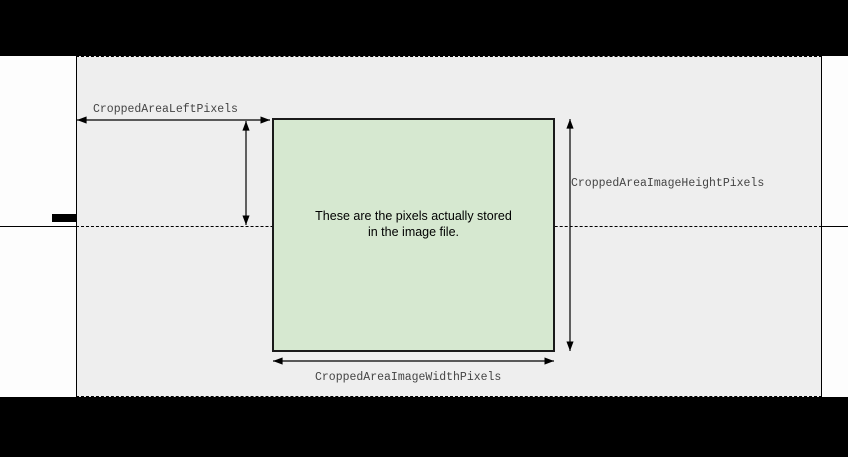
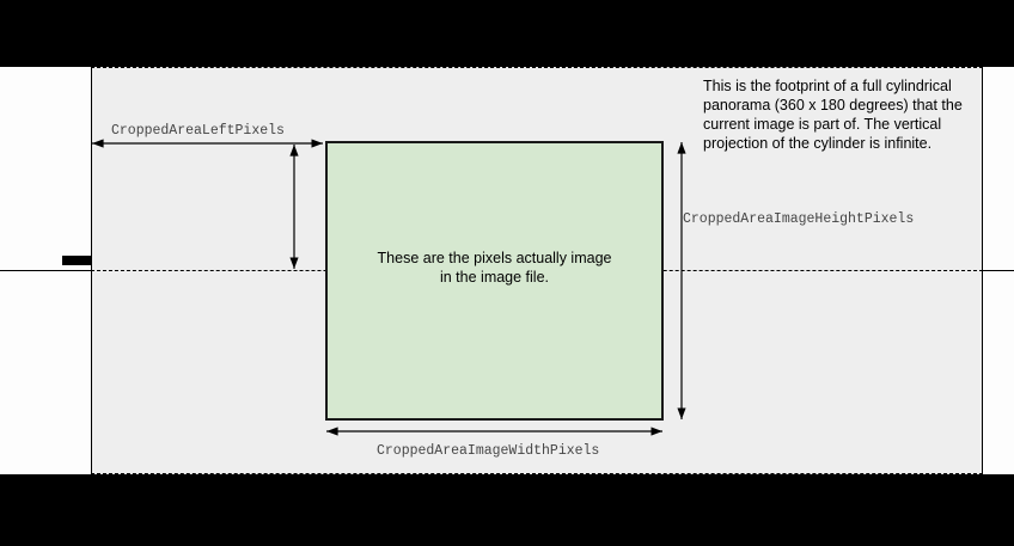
- These are the pixels actually stored
+ These are the pixels actually image
  in the image file.
+ This is the footprint of a full cylindrical
+ panorama (360 x 180 degrees) that the
+ current image is part of. The vertical
+ projection of the cylinder is infinite.
  CroppedAreaLeftPixels
  CroppedAreaImageHeightPixels
  CroppedAreaImageWidthPixels
